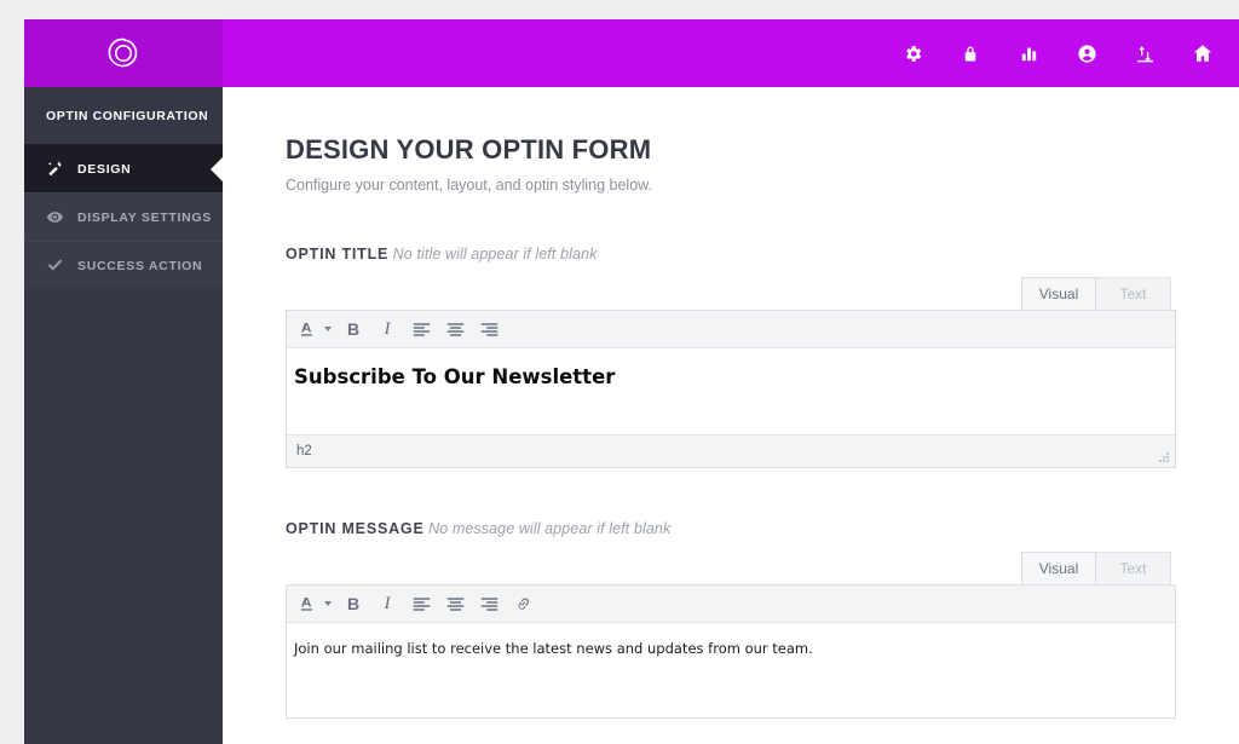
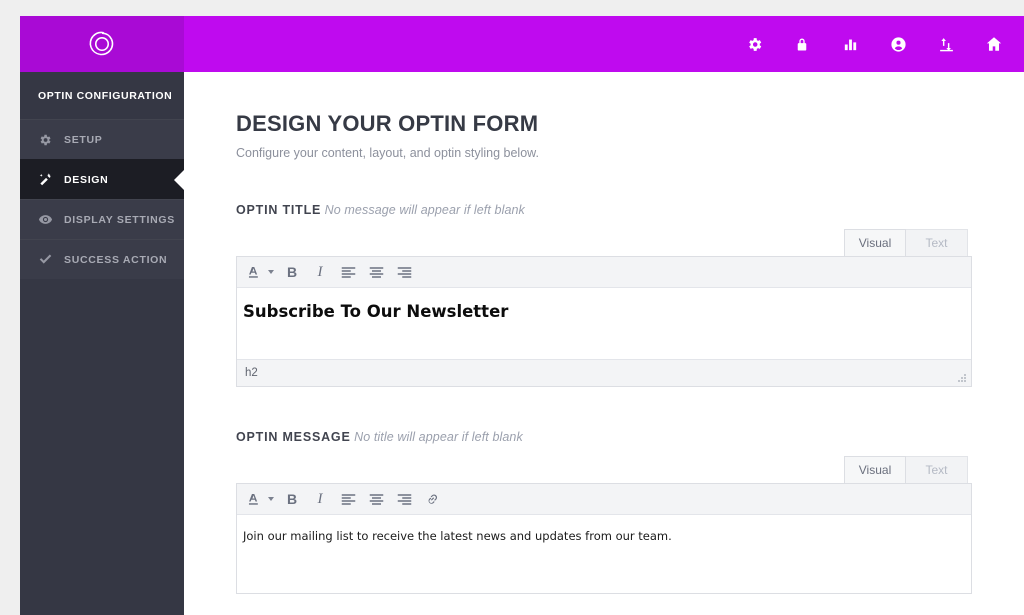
  OPTIN CONFIGURATION
+ SETUP
  DESIGN
  DISPLAY SETTINGS
  SUCCESS ACTION
  DESIGN YOUR OPTIN FORM
  Configure your content, layout, and optin styling below.
- OPTIN TITLE No title will appear if left blank
+ OPTIN TITLE No message will appear if left blank
  Visual
  Text
  B
  I
  Subscribe To Our Newsletter
  h2
- OPTIN MESSAGE No message will appear if left blank
+ OPTIN MESSAGE No title will appear if left blank
  Visual
  Text
  B
  I
  Join our mailing list to receive the latest news and updates from our team.
